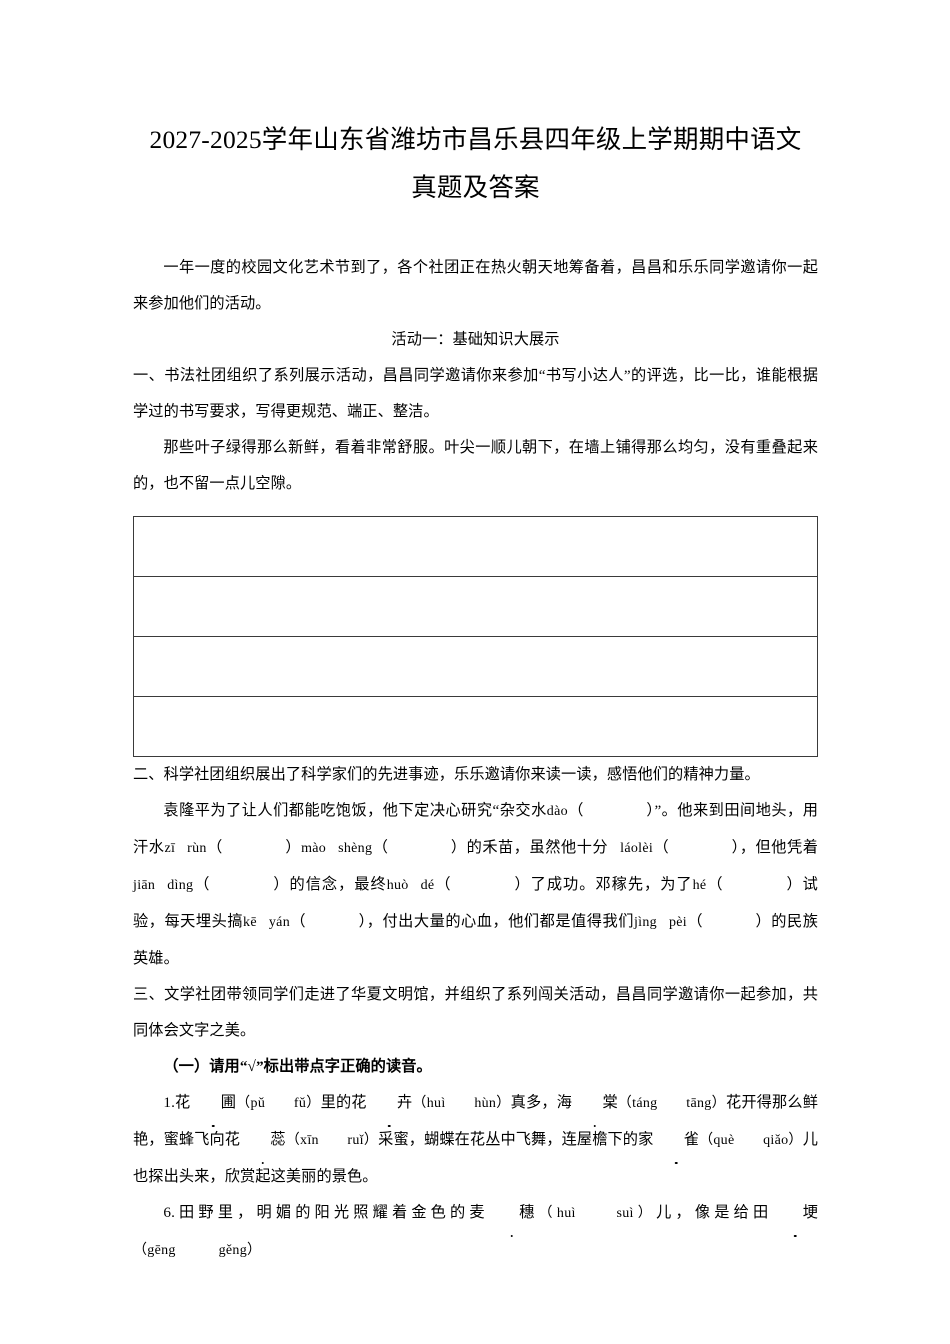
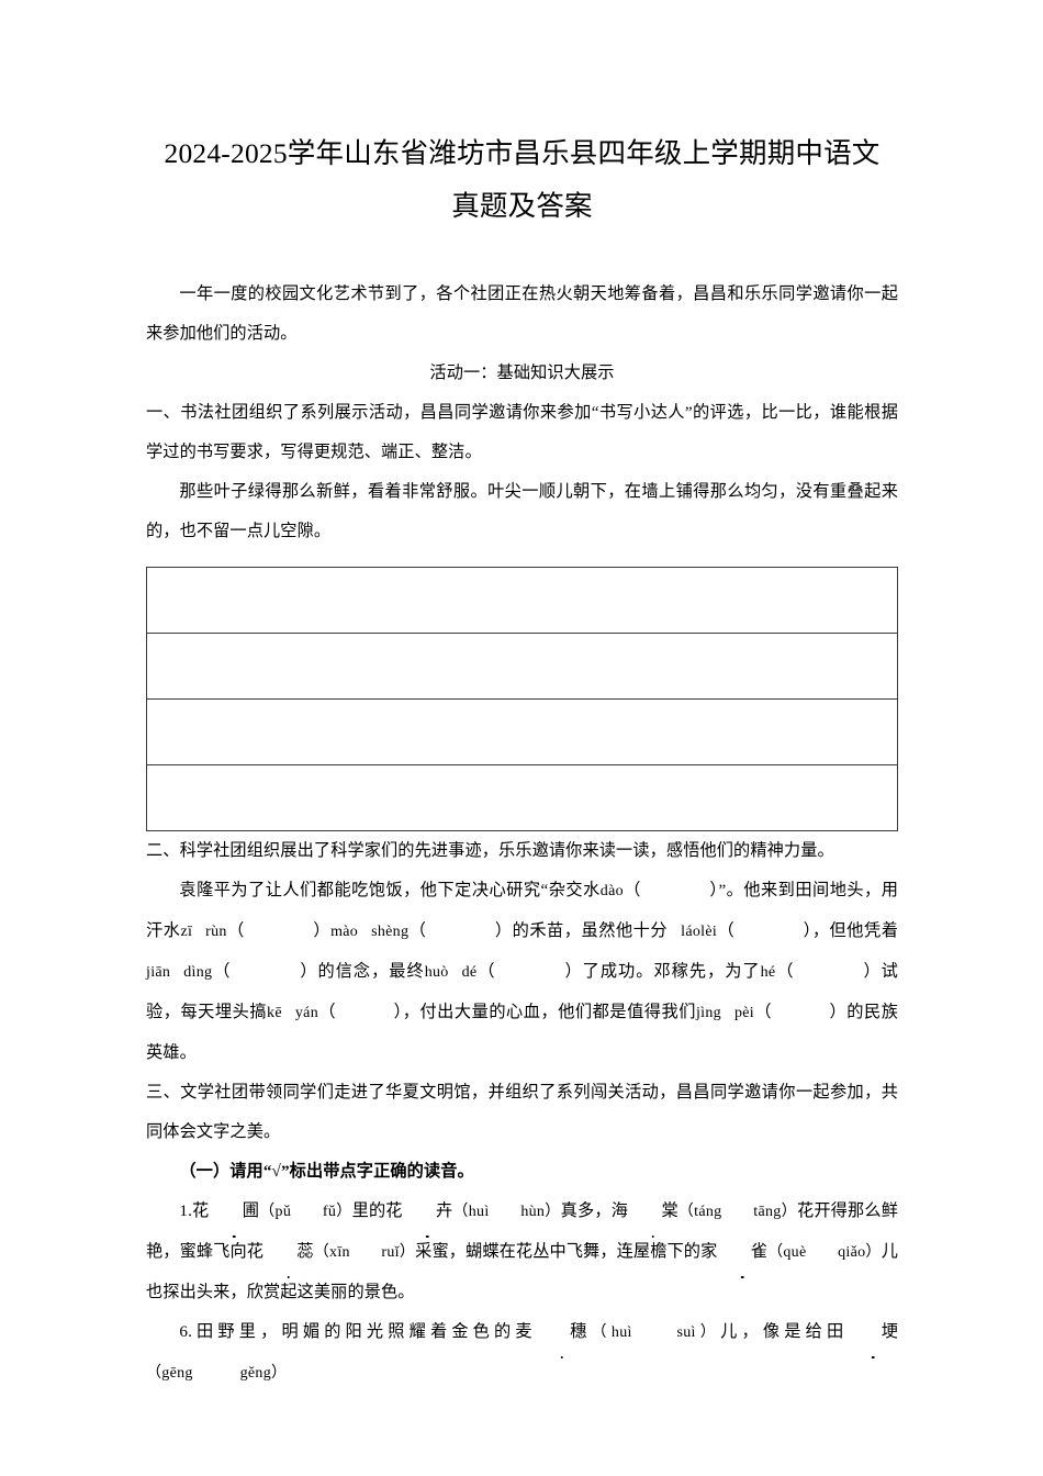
- 2027-2025学年山东省潍坊市昌乐县四年级上学期期中语文
+ 2024-2025学年山东省潍坊市昌乐县四年级上学期期中语文
  真题及答案
  一年一度的校园文化艺术节到了，各个社团正在热火朝天地筹备着，昌昌和乐乐同学邀请你一起来参加他们的活动。
  活动一：基础知识大展示
  一、书法社团组织了系列展示活动，昌昌同学邀请你来参加“书写小达人”的评选，比一比，谁能根据学过的书写要求，写得更规范、端正、整洁。
  那些叶子绿得那么新鲜，看着非常舒服。叶尖一顺儿朝下，在墙上铺得那么均匀，没有重叠起来的，也不留一点儿空隙。
  二、科学社团组织展出了科学家们的先进事迹，乐乐邀请你来读一读，感悟他们的精神力量。
  袁隆平为了让人们都能吃饱饭，他下定决心研究“杂交水dào（ ）”。他来到田间地头，用汗水zī rùn（ ）mào shèng（ ）的禾苗，虽然他十分 láolèi（ ），但他凭着jiān dìng（ ）的信念，最终huò dé（ ）了成功。邓稼先，为了hé（ ）试验，每天埋头搞kē yán（ ），付出大量的心血，他们都是值得我们jìng pèi（ ）的民族英雄。
  三、文学社团带领同学们走进了华夏文明馆，并组织了系列闯关活动，昌昌同学邀请你一起参加，共同体会文字之美。
  （一）请用“√”标出带点字正确的读音。
  1.花 圃（pǔ fǔ）里的花 卉（huì hùn）真多，海 棠（táng tāng）花开得那么鲜艳，蜜蜂飞向花 蕊（xīn ruǐ）采蜜，蝴蝶在花丛中飞舞，连屋檐下的家 雀（què qiǎo）儿也探出头来，欣赏起这美丽的景色。
  6.田野里，明媚的阳光照耀着金色的麦 穗（huì suì）儿，像是给田 埂（gēng gěng）
